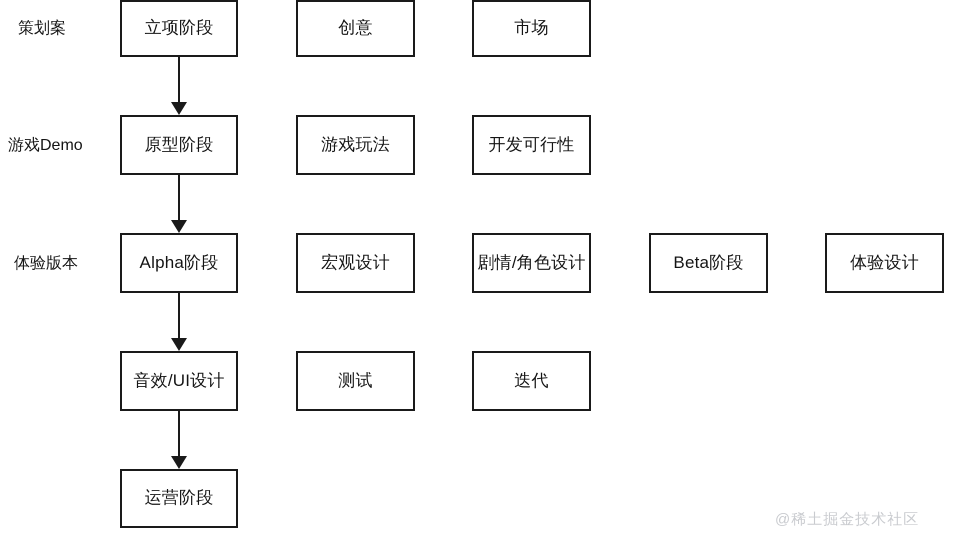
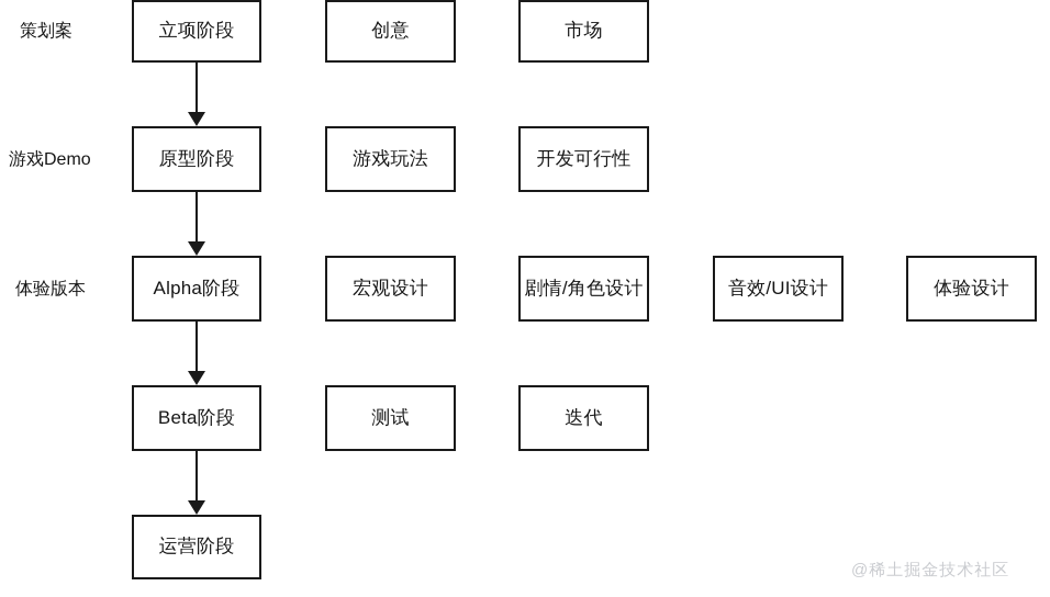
  策划案
  游戏Demo
  体验版本
  立项阶段
  创意
  市场
  原型阶段
  游戏玩法
  开发可行性
  Alpha阶段
  宏观设计
  剧情/角色设计
- Beta阶段
+ 音效/UI设计
  体验设计
- 音效/UI设计
+ Beta阶段
  测试
  迭代
  运营阶段
  @稀土掘金技术社区
